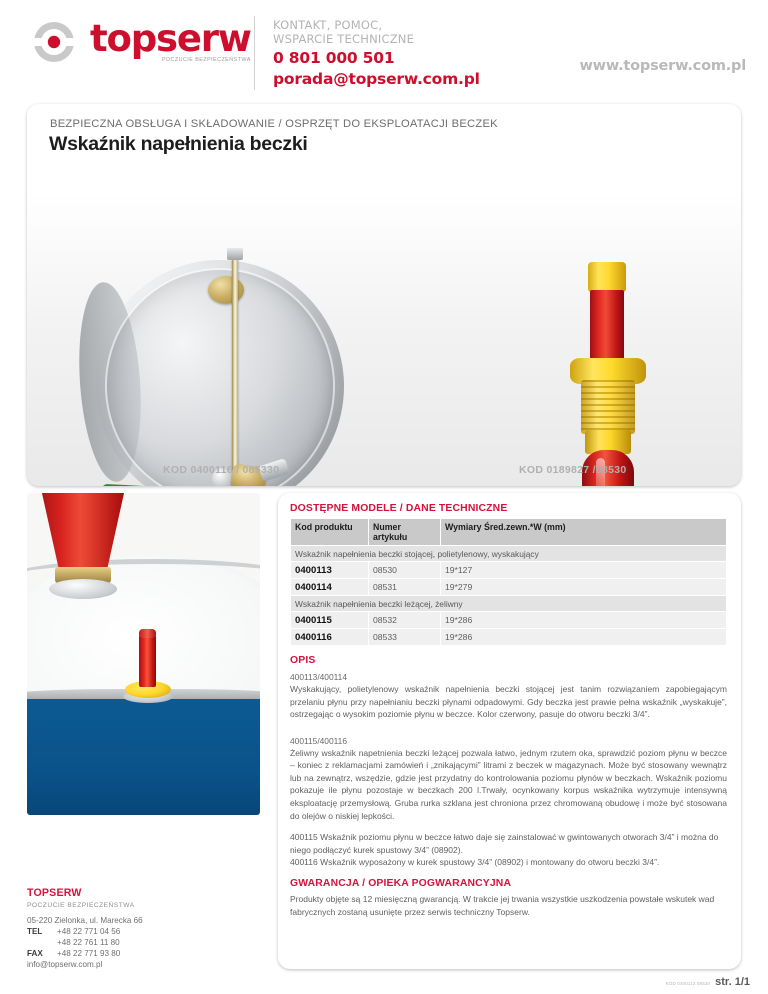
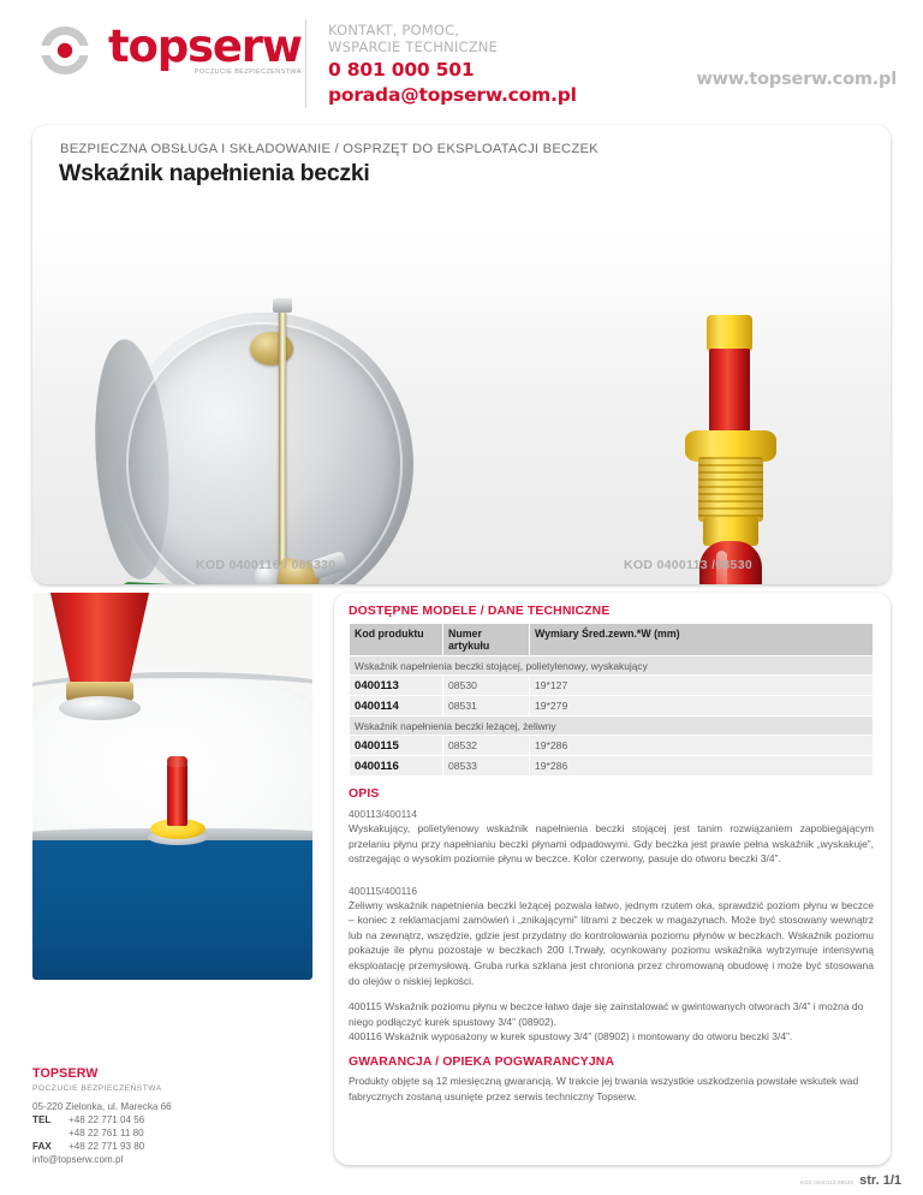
  topserw
  KONTAKT, POMOC,
  WSPARCIE TECHNICZNE
  0 801 000 501
  porada@topserw.com.pl
  www.topserw.com.pl
  BEZPIECZNA OBSŁUGA I SKŁADOWANIE / OSPRZĘT DO EKSPLOATACJI BECZEK
  Wskaźnik napełnienia beczki
  KOD 0400116 / 085330
- KOD 0189827 /08530
+ KOD 0400113 /08530
  DOSTĘPNE MODELE / DANE TECHNICZNE
  Kod produktu	Numer artykułu	Wymiary Śred.zewn.*W (mm)
  Wskaźnik napełnienia beczki stojącej, polietylenowy, wyskakujący
  0400113	08530	19*127
  0400114	08531	19*279
  Wskaźnik napełnienia beczki leżącej, żeliwny
  0400115	08532	19*286
  0400116	08533	19*286
  OPIS
  400113/400114
  Wyskakujący, polietylenowy wskaźnik napełnienia beczki stojącej jest tanim rozwiązaniem zapobiegającym przelaniu płynu przy napełnianiu beczki płynami odpadowymi. Gdy beczka jest prawie pełna wskaźnik „wyskakuje”, ostrzegając o wysokim poziomie płynu w beczce. Kolor czerwony, pasuje do otworu beczki 3/4”.
  400115/400116
- Żeliwny wskaźnik napetnienia beczki leżącej pozwala łatwo, jednym rzutem oka, sprawdzić poziom płynu w beczce – koniec z reklamacjami zamówień i „znikającymi” litrami z beczek w magazynach. Może być stosowany wewnątrz lub na zewnątrz, wszędzie, gdzie jest przydatny do kontrolowania poziomu płynów w beczkach. Wskaźnik poziomu pokazuje ile płynu pozostaje w beczkach 200 l.Trwały, ocynkowany korpus wskaźnika wytrzymuje intensywną eksploatację przemysłową. Gruba rurka szklana jest chroniona przez chromowaną obudowę i może być stosowana do olejów o niskiej lepkości.
+ Żeliwny wskaźnik napetnienia beczki leżącej pozwala łatwo, jednym rzutem oka, sprawdzić poziom płynu w beczce – koniec z reklamacjami zamówień i „znikającymi” litrami z beczek w magazynach. Może być stosowany wewnątrz lub na zewnątrz, wszędzie, gdzie jest przydatny do kontrolowania poziomu płynów w beczkach. Wskaźnik poziomu pokazuje ile płynu pozostaje w beczkach 200 l.Trwały, ocynkowany poziomu wskaźnika wytrzymuje intensywną eksploatację przemysłową. Gruba rurka szklana jest chroniona przez chromowaną obudowę i może być stosowana do olejów o niskiej lepkości.
  400115 Wskaźnik poziomu płynu w beczce łatwo daje się zainstalować w gwintowanych otworach 3/4” i można do niego podłączyć kurek spustowy 3/4” (08902).
  400116 Wskaźnik wyposażony w kurek spustowy 3/4” (08902) i montowany do otworu beczki 3/4”.
  GWARANCJA / OPIEKA POGWARANCYJNA
  Produkty objęte są 12 miesięczną gwarancją. W trakcie jej trwania wszystkie uszkodzenia powstałe wskutek wad fabrycznych zostaną usunięte przez serwis techniczny Topserw.
  TOPSERW
  05-220 Zielonka, ul. Marecka 66
  TEL
  +48 22 771 04 56
  +48 22 761 11 80
  FAX
  +48 22 771 93 80
  info@topserw.com.pl
  str. 1/1
